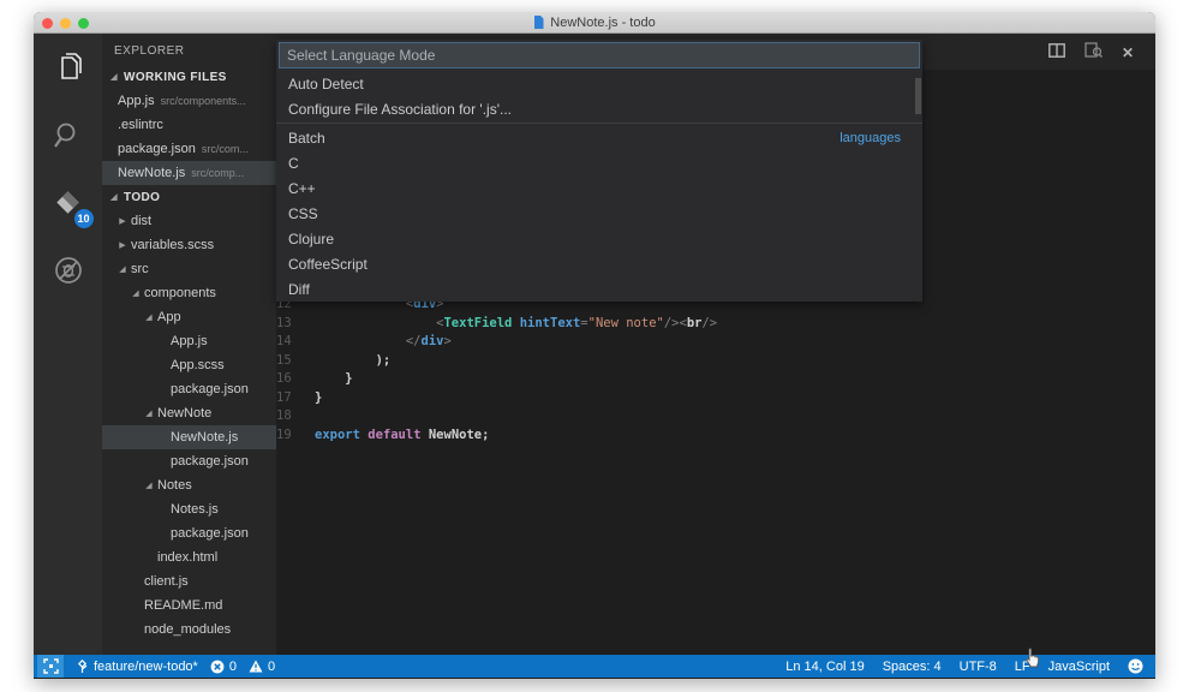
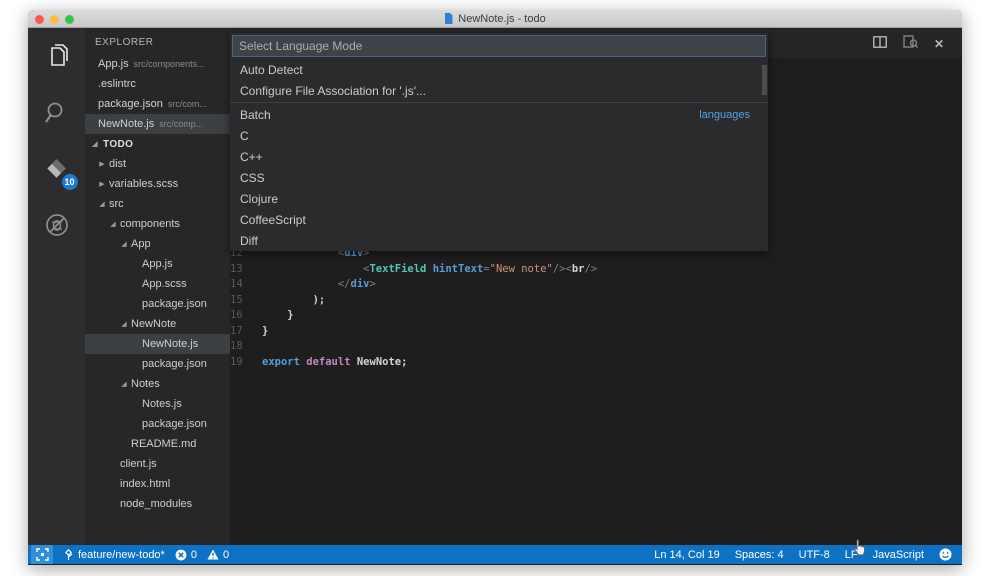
  NewNote.js - todo
  10
  EXPLORER
- WORKING FILES
  App.js
  src/components...
  .eslintrc
  package.json
  src/com...
  NewNote.js
  src/comp...
  TODO
  dist
  variables.scss
  src
  components
  App
  App.js
  App.scss
  package.json
  NewNote
  NewNote.js
  package.json
  Notes
  Notes.js
  package.json
- index.html
+ README.md
  client.js
- README.md
+ index.html
  node_modules
  ✕
  12
  <div>
  13
  <TextField hintText="New note"/><br/>
  14
  </div>
  15
  );
  16
  }
  17
  }
  18
  19
  export default NewNote;
  Select Language Mode
  Auto Detect
  Configure File Association for '.js'...
  Batch
  languages
  C
  C++
  CSS
  Clojure
  CoffeeScript
  Diff
  feature/new-todo*
  0
  0
  Ln 14, Col 19
  Spaces: 4
  UTF-8
  LF
  JavaScript
